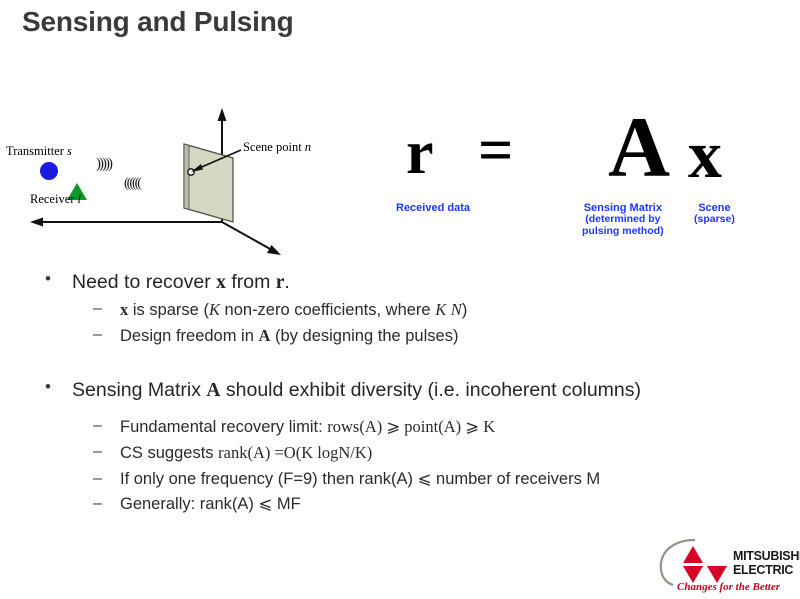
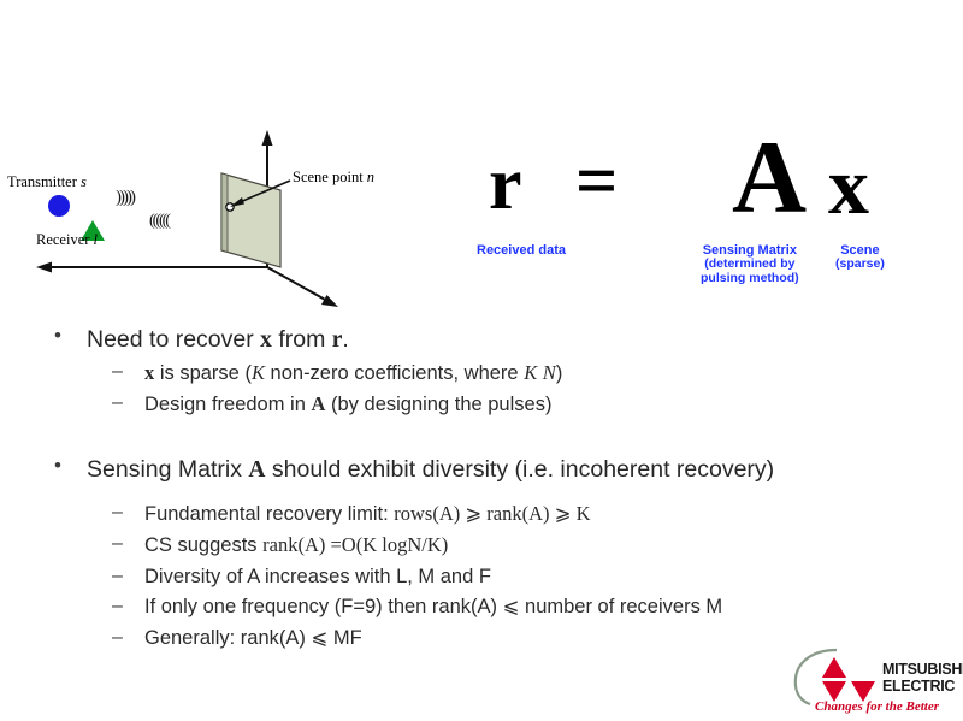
- Sensing and Pulsing
  Transmitter s
  Receiver l
  Scene point n
  )))))
  ((((((
  r
  =
  A
  x
  Received data
  Sensing Matrix
  (determined by
  pulsing method)
  Scene
  (sparse)
  Need to recover x from r.
  x is sparse (K non-zero coefficients, where K N)
  Design freedom in A (by designing the pulses)
- Sensing Matrix A should exhibit diversity (i.e. incoherent columns)
+ Sensing Matrix A should exhibit diversity (i.e. incoherent recovery)
- Fundamental recovery limit: rows(A) ⩾ point(A) ⩾ K
+ Fundamental recovery limit: rows(A) ⩾ rank(A) ⩾ K
  CS suggests rank(A) =O(K logN/K)
+ Diversity of A increases with L, M and F
  If only one frequency (F=9) then rank(A) ⩽ number of receivers M
  Generally: rank(A) ⩽ MF
  MITSUBISH
  ELECTRIC
  Changes for the Better
